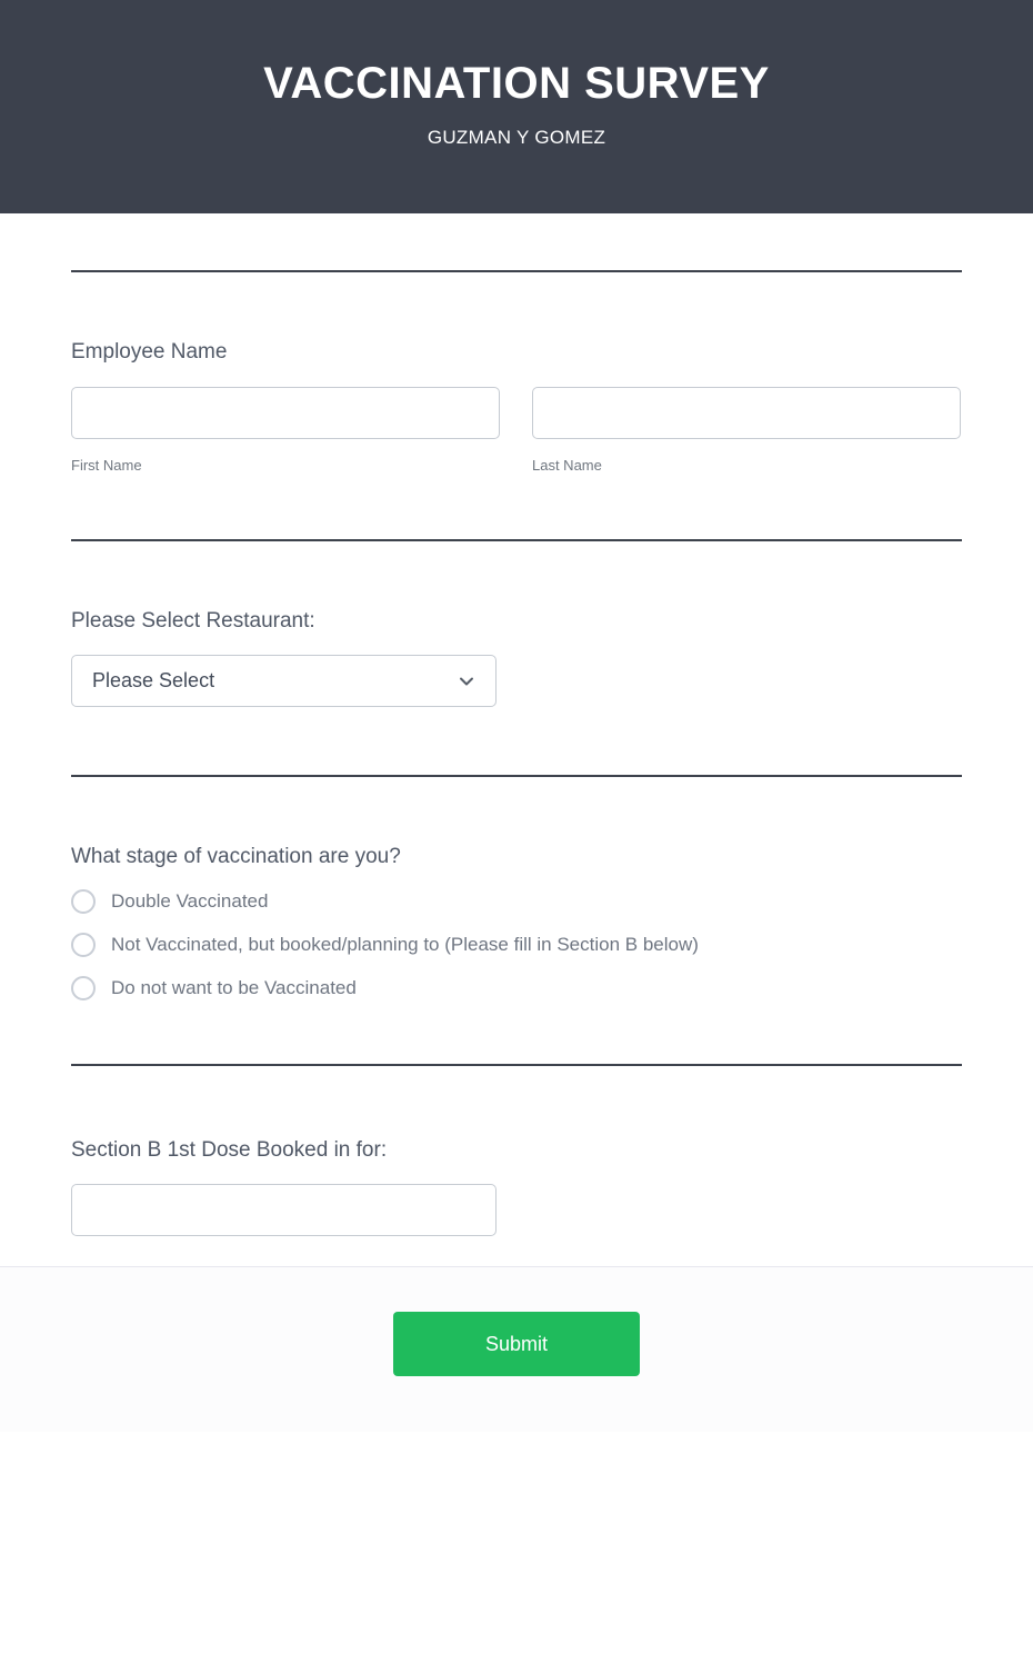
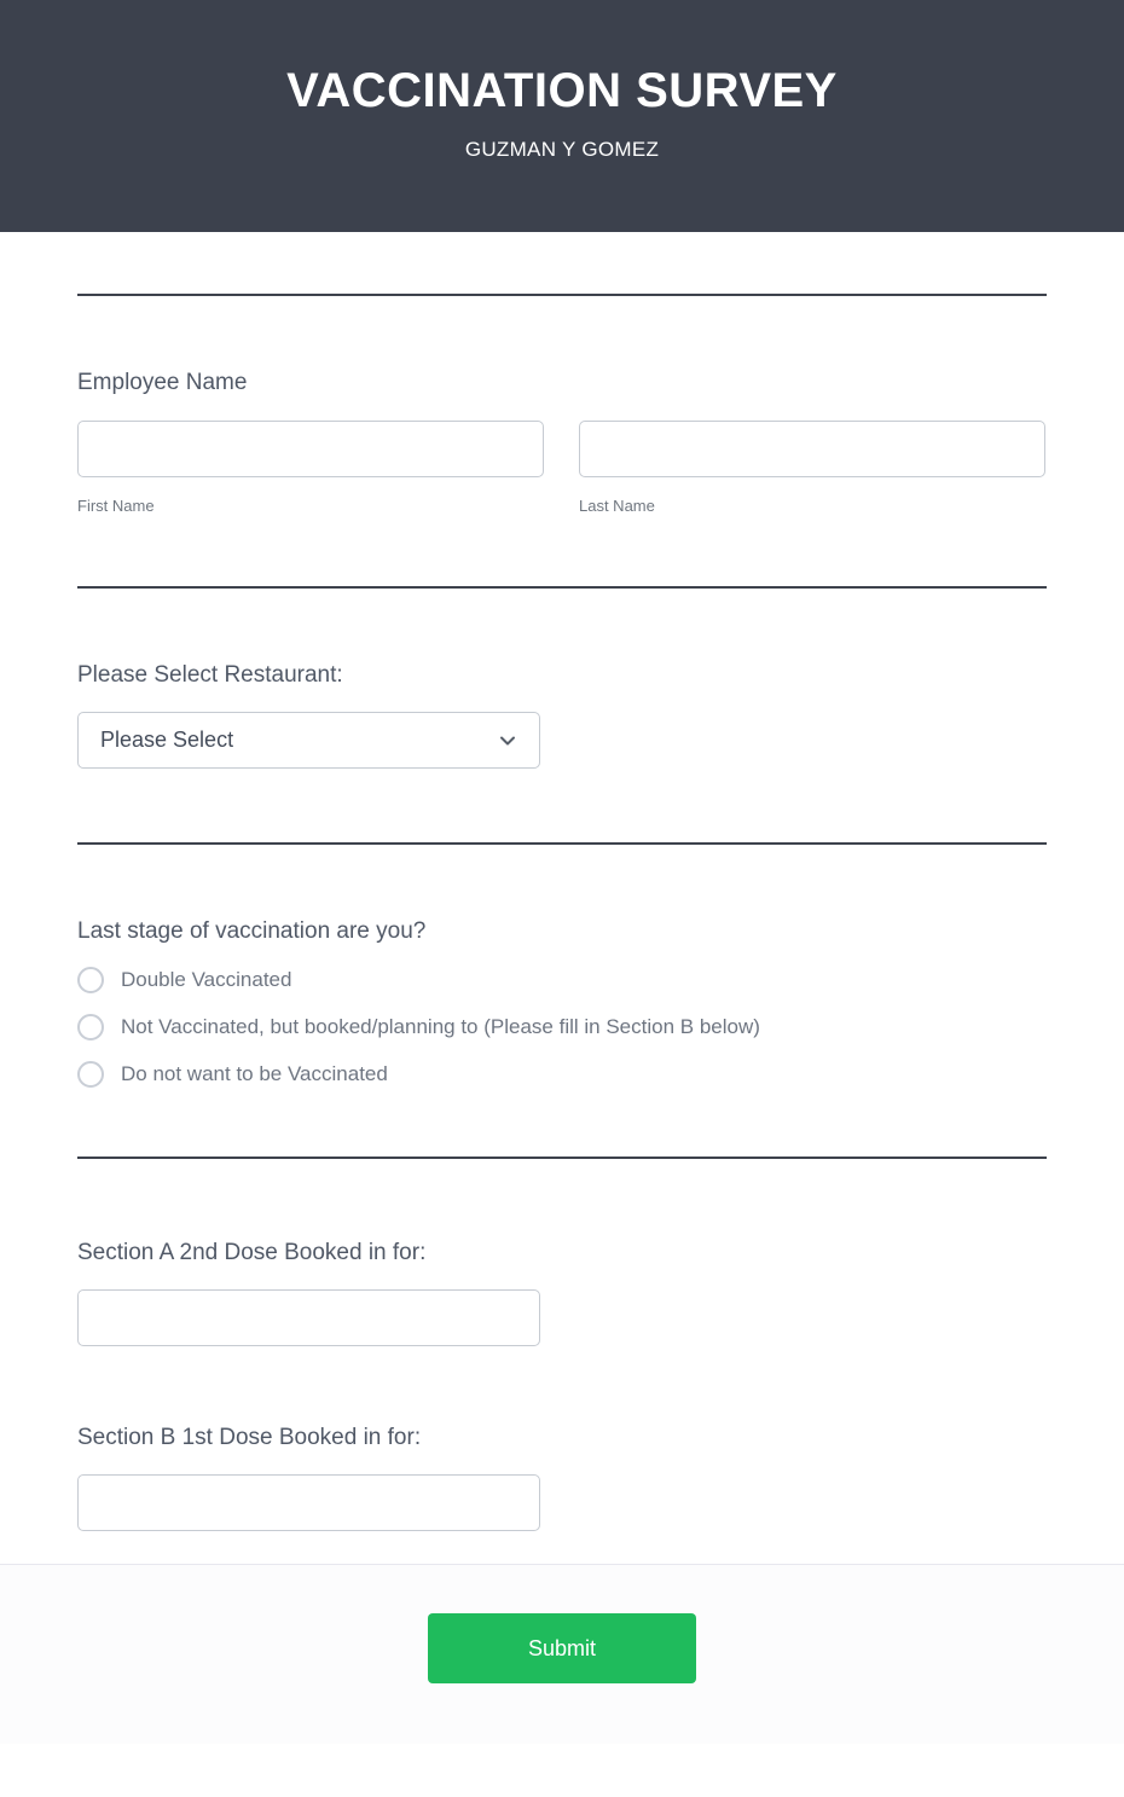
  VACCINATION SURVEY
  GUZMAN Y GOMEZ
  Employee Name
  First Name
  Last Name
  Please Select Restaurant:
  Please Select
- What stage of vaccination are you?
+ Last stage of vaccination are you?
  Double Vaccinated
  Not Vaccinated, but booked/planning to (Please fill in Section B below)
  Do not want to be Vaccinated
+ Section A 2nd Dose Booked in for:
  Section B 1st Dose Booked in for:
  Submit
